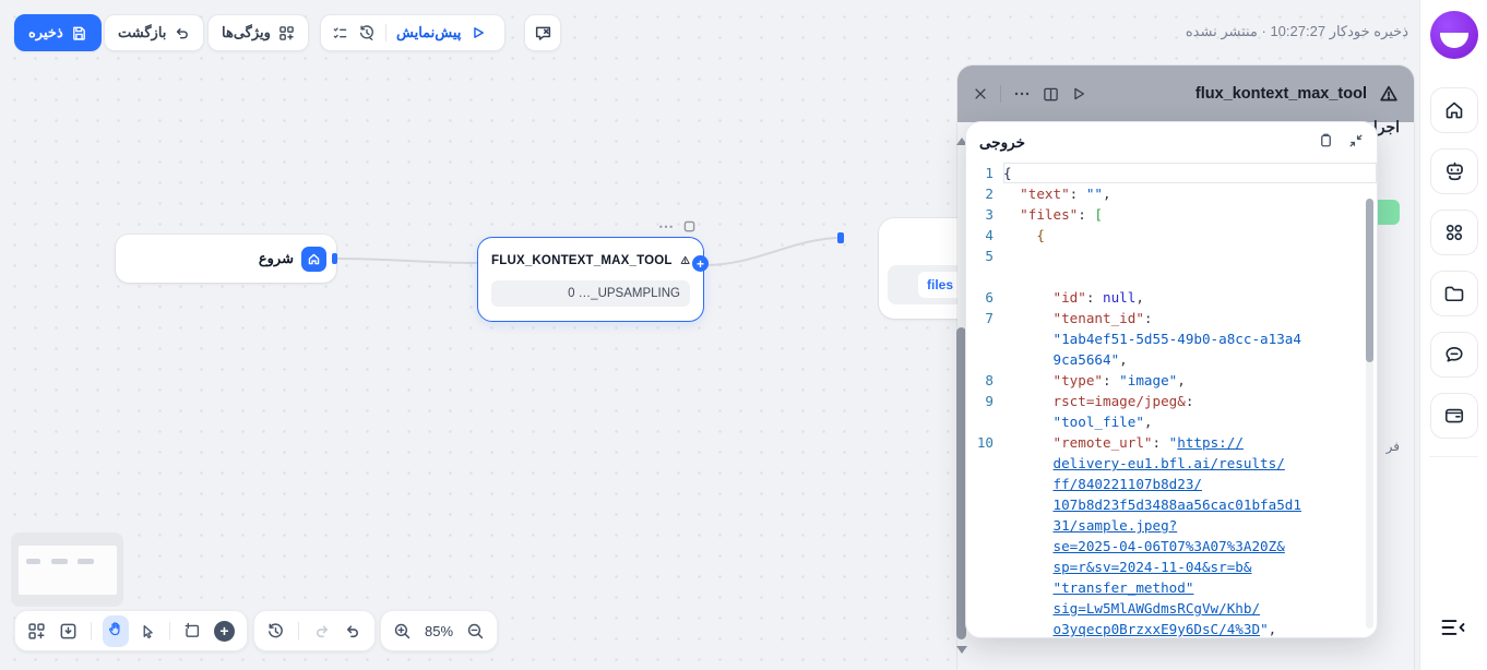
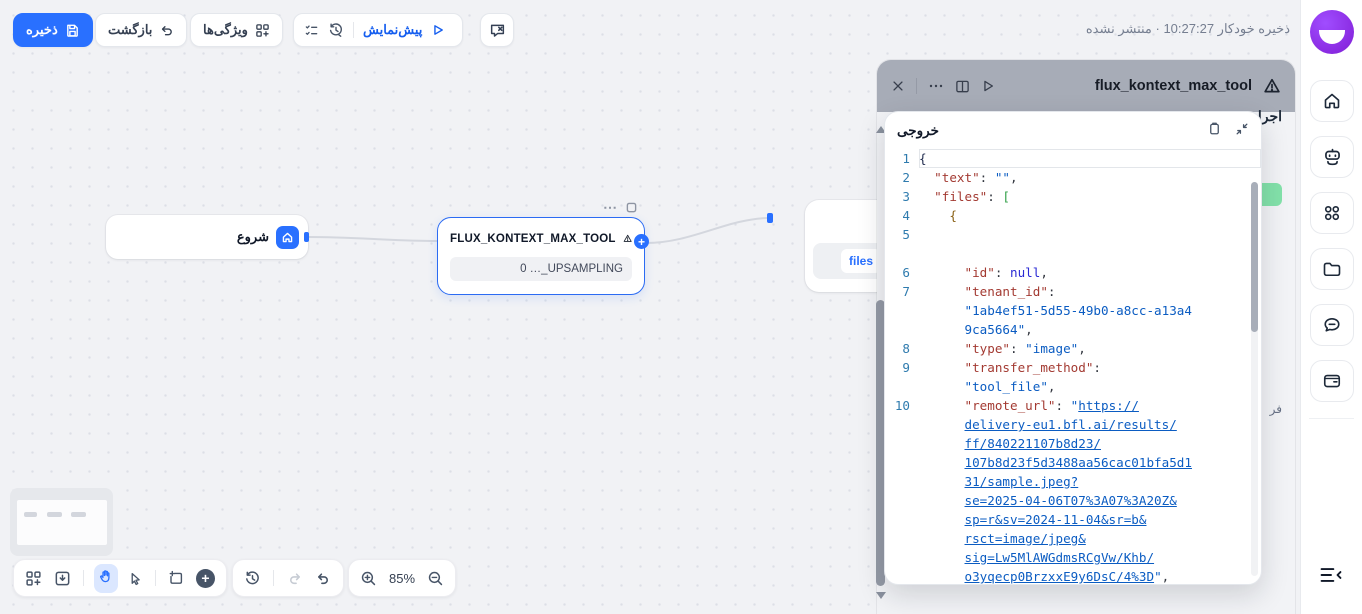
  شروع
  files
  ⋯
  FLUX_KONTEXT_MAX_TOOL
  0 …_UPSAMPLING
  +
  ذخیره
  بازگشت
  ویژگی‌ها
  پیش‌نمایش
  ذخیره خودکار 10:27:27 · منتشر نشده
  flux_kontext_max_tool
  اجرا
  فر
  خروجی
  1
  {
  2
  "text": "",
  3
  "files": [
  4
  {
  5
  6
  "id": null,
  7
  "tenant_id":
  "1ab4ef51-5d55-49b0-a8cc-a13a4
  9ca5664",
  8
  "type": "image",
  9
- rsct=image/jpeg&:
+ "transfer_method":
  "tool_file",
  10
  "remote_url": "https://
  delivery-eu1.bfl.ai/results/
  ff/840221107b8d23/
  107b8d23f5d3488aa56cac01bfa5d1
  31/sample.jpeg?
  se=2025-04-06T07%3A07%3A20Z&
  sp=r&sv=2024-11-04&sr=b&
- "transfer_method"
+ rsct=image/jpeg&
  sig=Lw5MlAWGdmsRCgVw/Khb/
  o3yqecp0BrzxxE9y6DsC/4%3D",
  +
  85%
